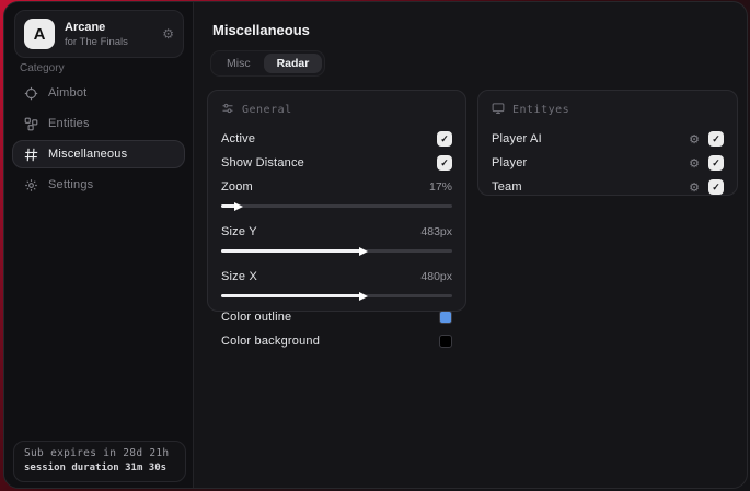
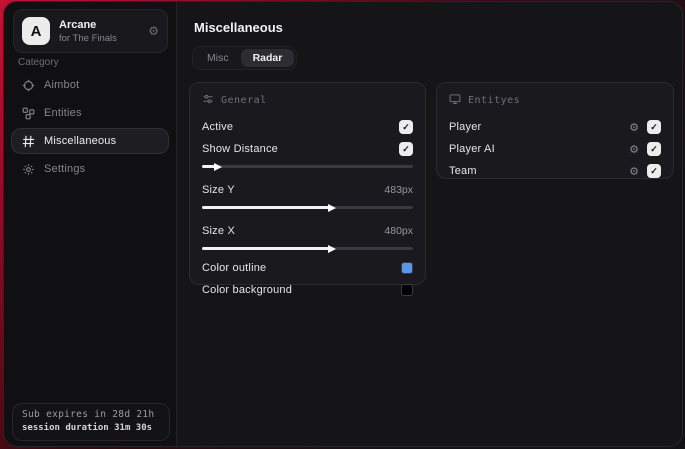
  A
  Arcane
  for The Finals
  ⚙
  Category
  Aimbot
  Entities
  Miscellaneous
  Settings
  Sub expires in 28d 21h
  session duration 31m 30s
  Miscellaneous
  Misc
  Radar
  General
  Active
  ✓
  Show Distance
  ✓
- Zoom
- 17%
  Size Y
  483px
  Size X
  480px
  Color outline
  Color background
  Entityes
- Player AI
+ Player
  ⚙
  ✓
- Player
+ Player AI
  ⚙
  ✓
  Team
  ⚙
  ✓
